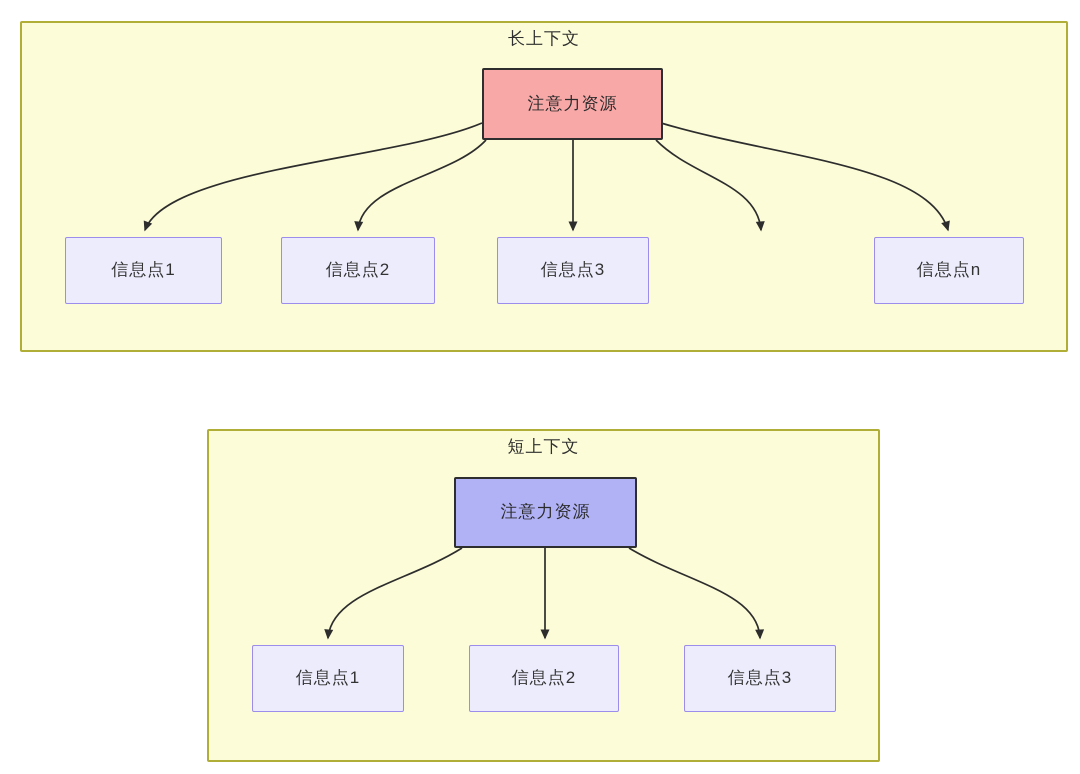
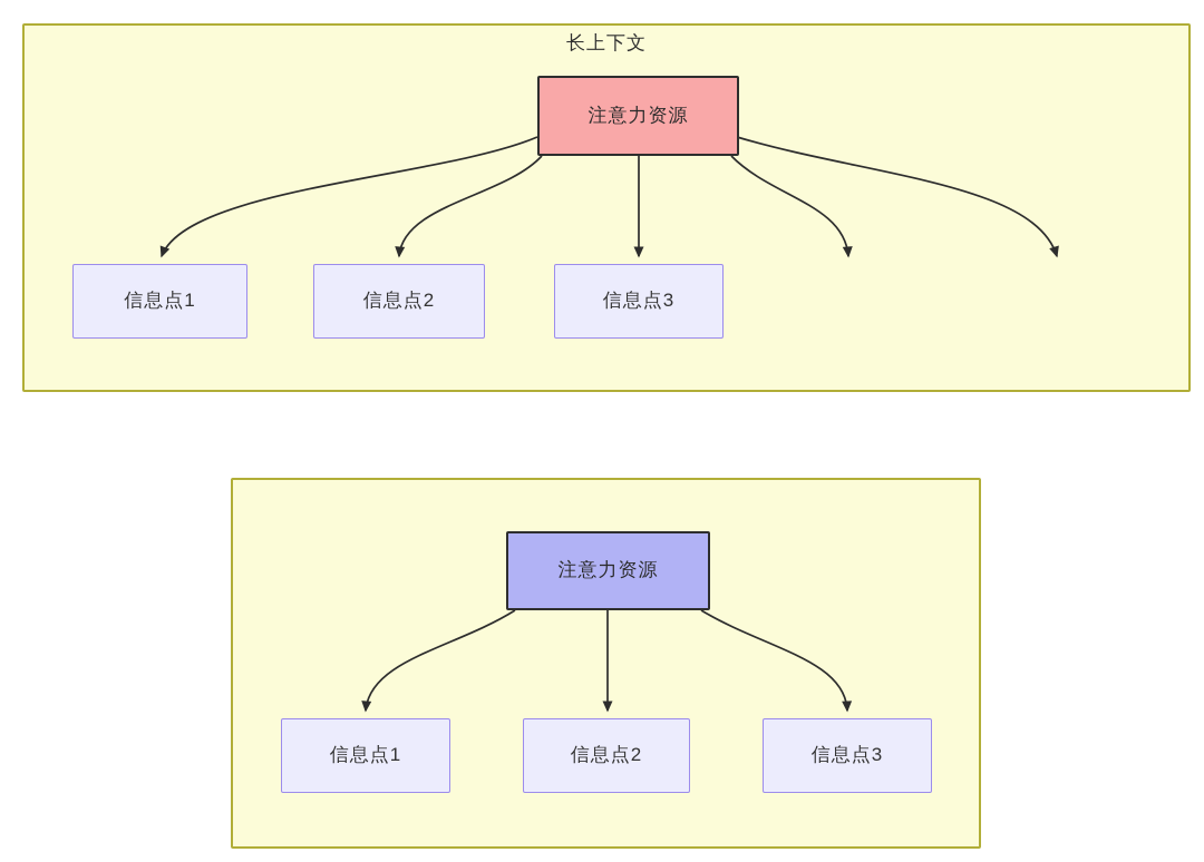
  长上下文
  注意力资源
  信息点1
  信息点2
  信息点3
- 信息点n
- 短上下文
  注意力资源
  信息点1
  信息点2
  信息点3
